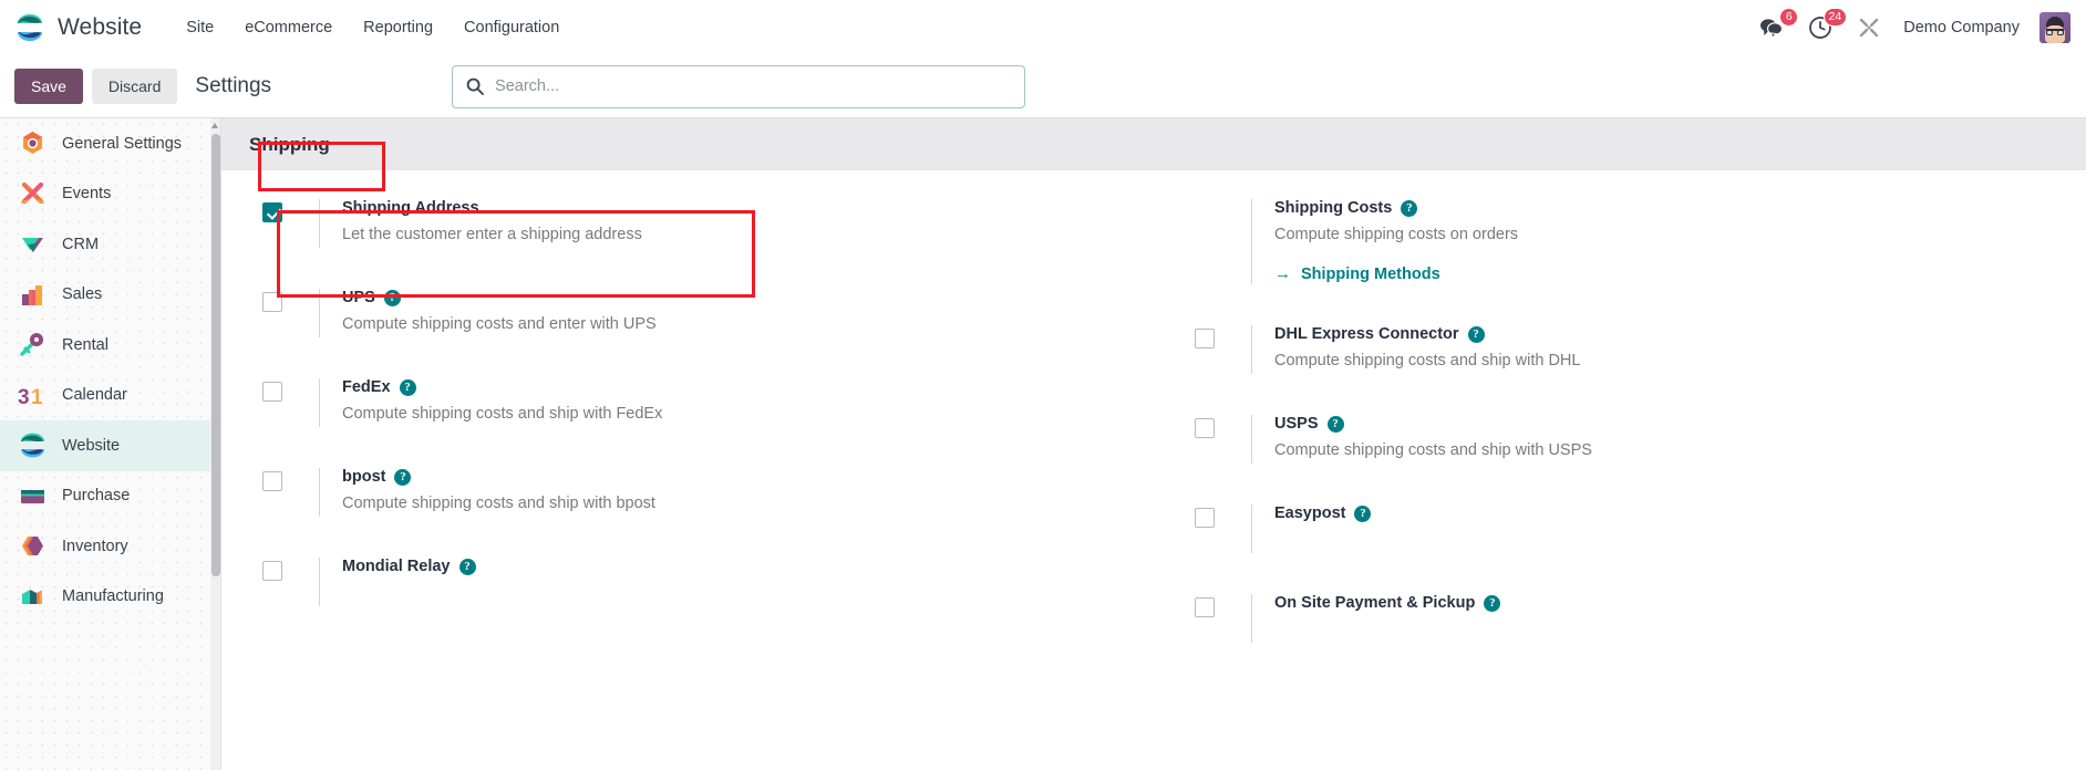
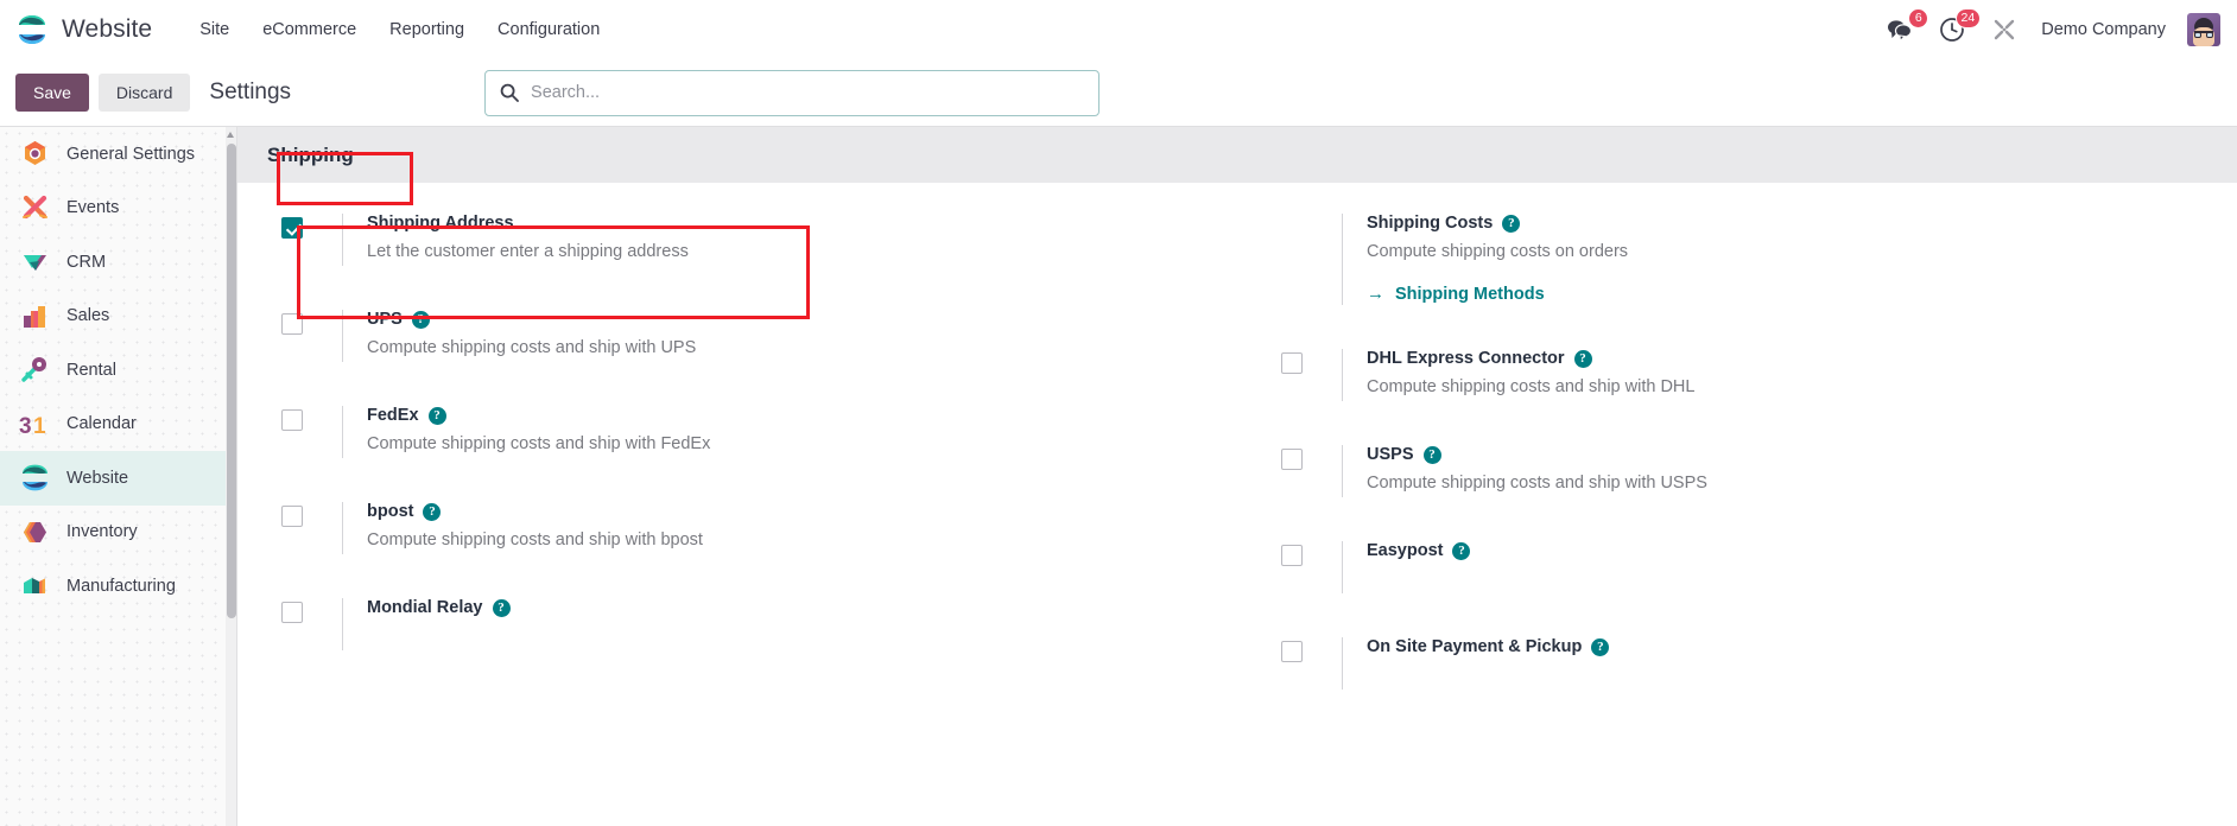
  Website
  Site
  eCommerce
  Reporting
  Configuration
  6
  24
  Demo Company
  Save
  Discard
  Settings
  Search...
  General Settings
  Events
  CRM
  Sales
  Rental
  3
  1
  Calendar
  Website
- Purchase
  Inventory
  Manufacturing
  Shipping
  Shipping Address
  Let the customer enter a shipping address
  UPS
  ?
- Compute shipping costs and enter with UPS
+ Compute shipping costs and ship with UPS
  FedEx
  ?
  Compute shipping costs and ship with FedEx
  bpost
  ?
  Compute shipping costs and ship with bpost
  Mondial Relay
  ?
  Shipping Costs
  ?
  Compute shipping costs on orders
  →
  Shipping Methods
  DHL Express Connector
  ?
  Compute shipping costs and ship with DHL
  USPS
  ?
  Compute shipping costs and ship with USPS
  Easypost
  ?
  On Site Payment & Pickup
  ?
